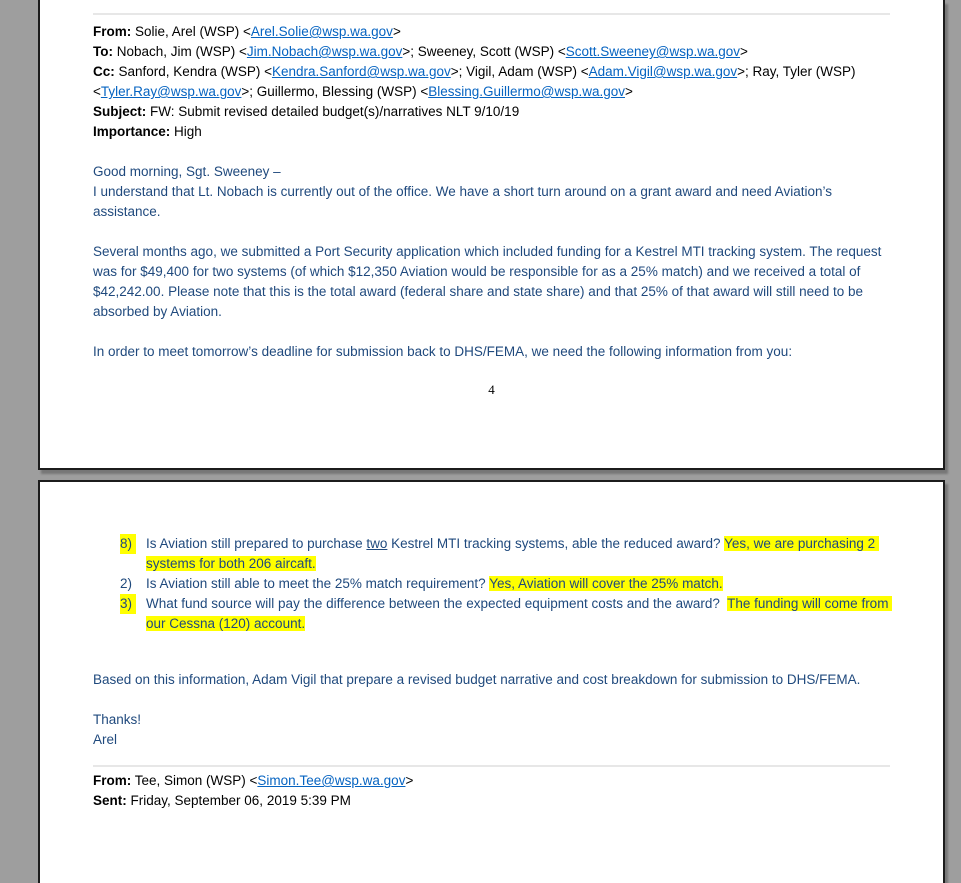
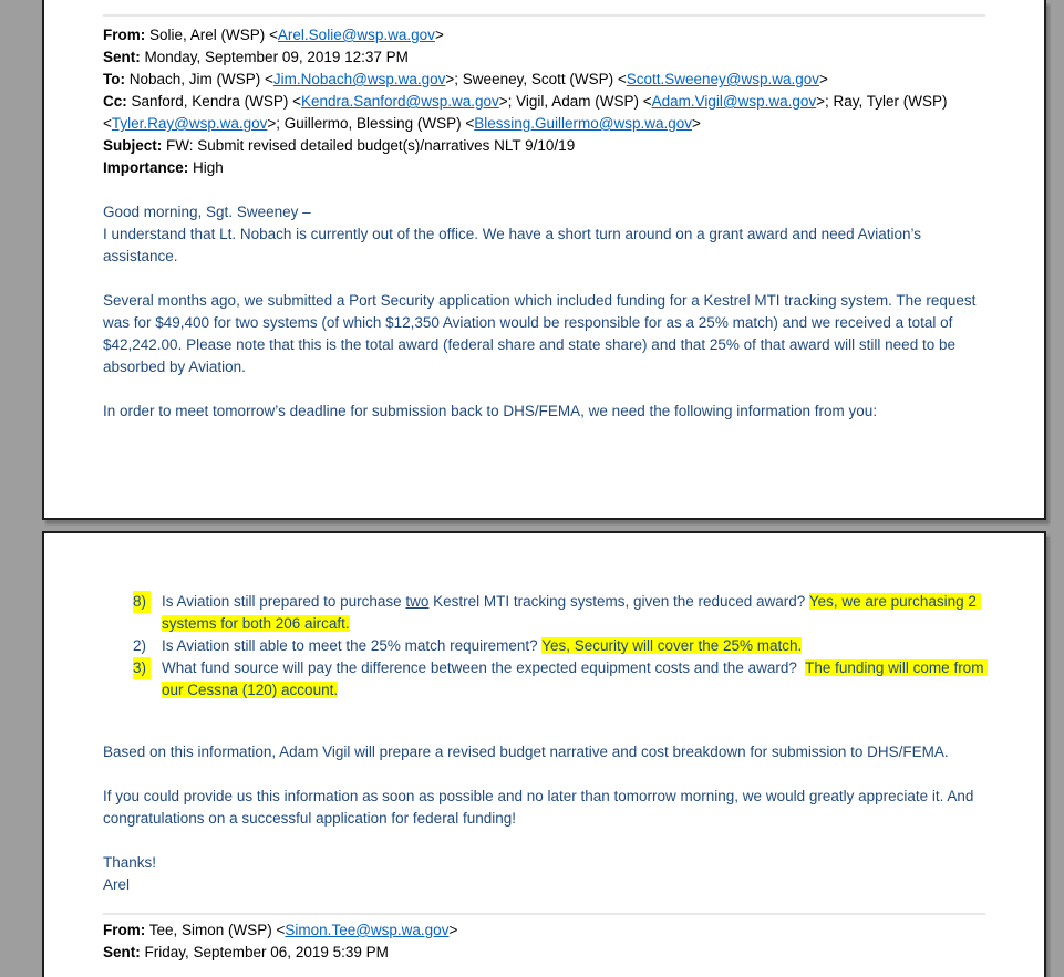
  From: Solie, Arel (WSP) <Arel.Solie@wsp.wa.gov>
+ Sent: Monday, September 09, 2019 12:37 PM
  To: Nobach, Jim (WSP) <Jim.Nobach@wsp.wa.gov>; Sweeney, Scott (WSP) <Scott.Sweeney@wsp.wa.gov>
  Cc: Sanford, Kendra (WSP) <Kendra.Sanford@wsp.wa.gov>; Vigil, Adam (WSP) <Adam.Vigil@wsp.wa.gov>; Ray, Tyler (WSP) <Tyler.Ray@wsp.wa.gov>; Guillermo, Blessing (WSP) <Blessing.Guillermo@wsp.wa.gov>
  Subject: FW: Submit revised detailed budget(s)/narratives NLT 9/10/19
  Importance: High
  Good morning, Sgt. Sweeney –
  I understand that Lt. Nobach is currently out of the office. We have a short turn around on a grant award and need Aviation’s assistance.
  Several months ago, we submitted a Port Security application which included funding for a Kestrel MTI tracking system. The request was for $49,400 for two systems (of which $12,350 Aviation would be responsible for as a 25% match) and we received a total of $42,242.00. Please note that this is the total award (federal share and state share) and that 25% of that award will still need to be absorbed by Aviation.
  In order to meet tomorrow’s deadline for submission back to DHS/FEMA, we need the following information from you:
- 4
  8)
- Is Aviation still prepared to purchase two Kestrel MTI tracking systems, able the reduced award? Yes, we are purchasing 2 systems for both 206 aircaft.
+ Is Aviation still prepared to purchase two Kestrel MTI tracking systems, given the reduced award? Yes, we are purchasing 2 systems for both 206 aircaft.
  2)
- Is Aviation still able to meet the 25% match requirement? Yes, Aviation will cover the 25% match.
+ Is Aviation still able to meet the 25% match requirement? Yes, Security will cover the 25% match.
  3)
  What fund source will pay the difference between the expected equipment costs and the award? The funding will come from our Cessna (120) account.
- Based on this information, Adam Vigil that prepare a revised budget narrative and cost breakdown for submission to DHS/FEMA.
+ Based on this information, Adam Vigil will prepare a revised budget narrative and cost breakdown for submission to DHS/FEMA.
+ If you could provide us this information as soon as possible and no later than tomorrow morning, we would greatly appreciate it. And congratulations on a successful application for federal funding!
  Thanks!
  Arel
  From: Tee, Simon (WSP) <Simon.Tee@wsp.wa.gov>
  Sent: Friday, September 06, 2019 5:39 PM
